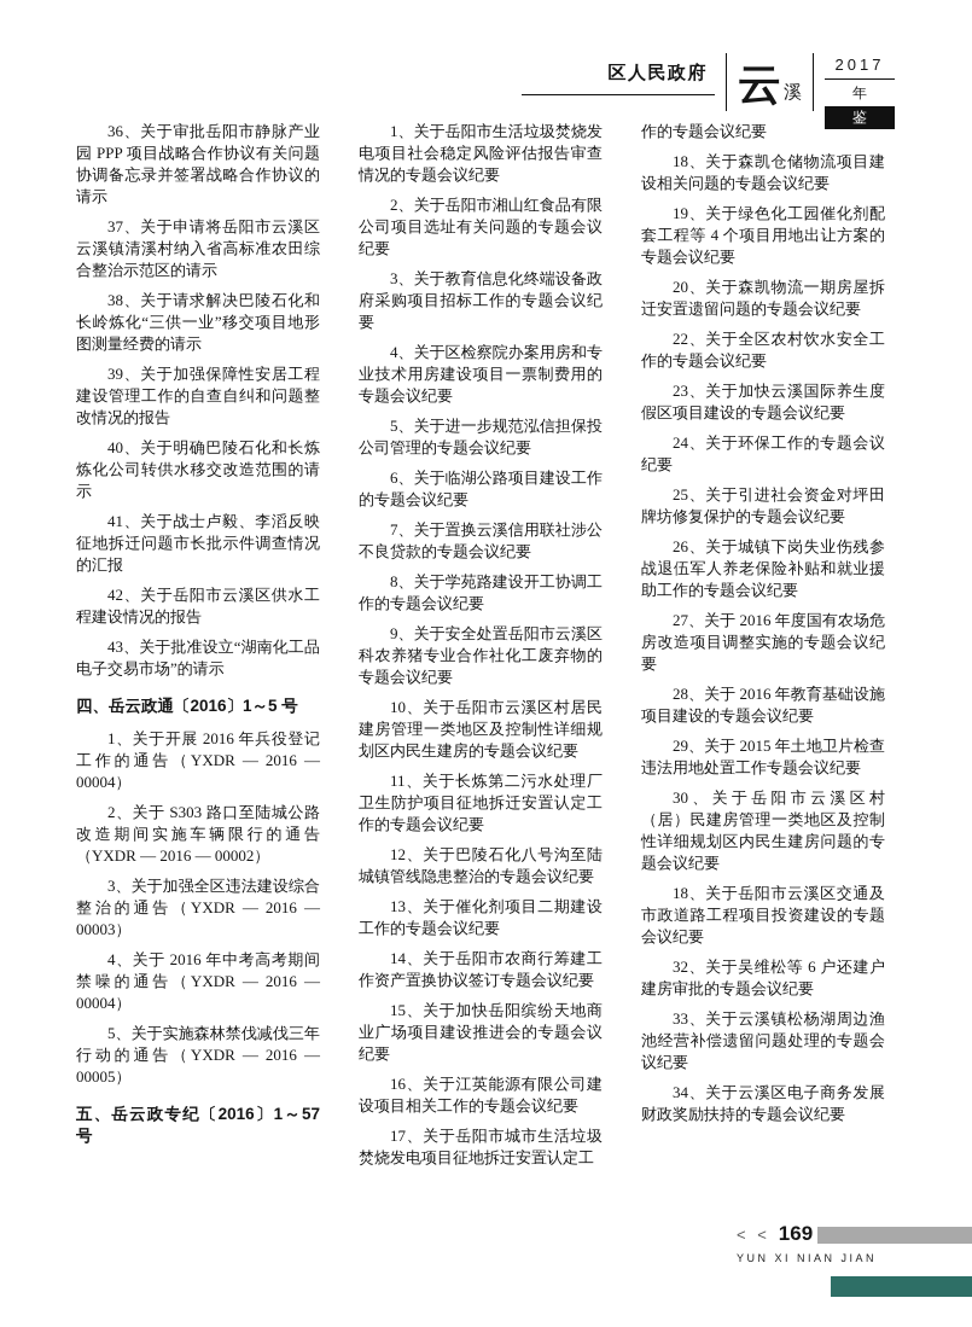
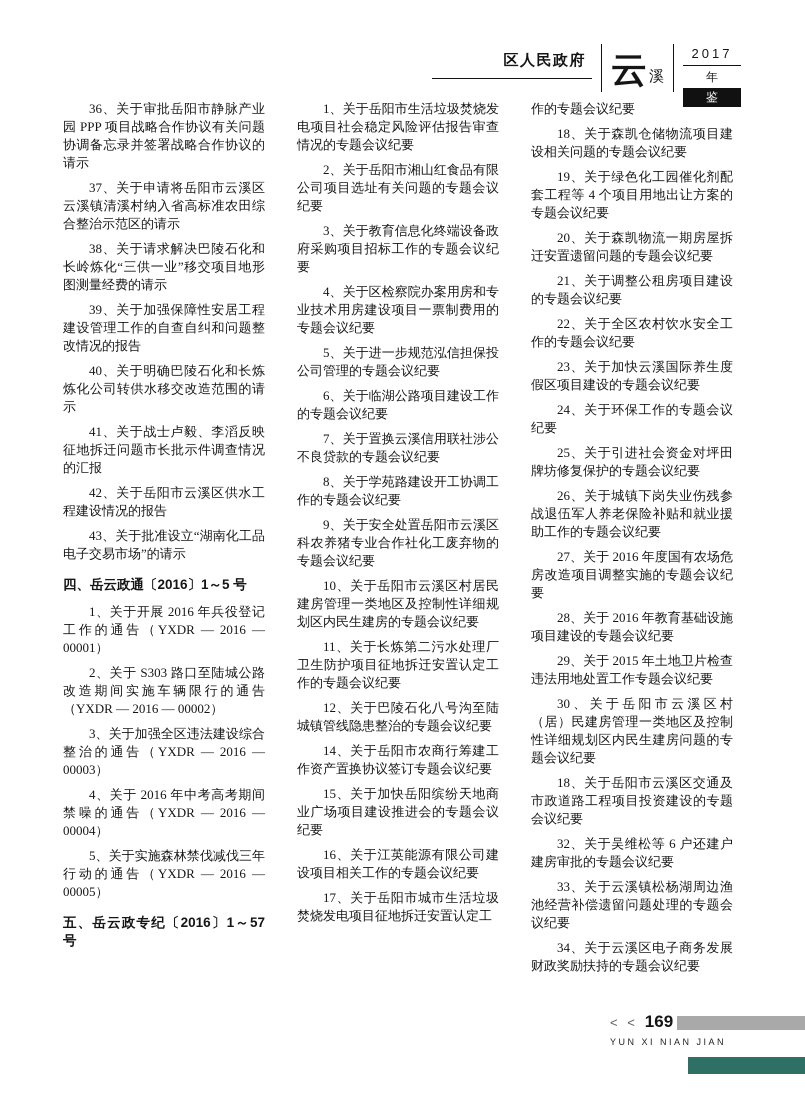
  区人民政府
  云
  溪
  2017
  年
  鉴
  36、关于审批岳阳市静脉产业园 PPP 项目战略合作协议有关问题协调备忘录并签署战略合作协议的请示
  37、关于申请将岳阳市云溪区云溪镇清溪村纳入省高标准农田综合整治示范区的请示
  38、关于请求解决巴陵石化和长岭炼化“三供一业”移交项目地形图测量经费的请示
  39、关于加强保障性安居工程建设管理工作的自查自纠和问题整改情况的报告
  40、关于明确巴陵石化和长炼炼化公司转供水移交改造范围的请示
  41、关于战士卢毅、李滔反映征地拆迁问题市长批示件调查情况的汇报
  42、关于岳阳市云溪区供水工程建设情况的报告
  43、关于批准设立“湖南化工品电子交易市场”的请示
  四、岳云政通〔2016〕1～5 号
- 1、关于开展 2016 年兵役登记工作的通告（YXDR — 2016 — 00004）
+ 1、关于开展 2016 年兵役登记工作的通告（YXDR — 2016 — 00001）
  2、关于 S303 路口至陆城公路改造期间实施车辆限行的通告（YXDR — 2016 — 00002）
  3、关于加强全区违法建设综合整治的通告（YXDR — 2016 — 00003）
  4、关于 2016 年中考高考期间禁噪的通告（YXDR — 2016 — 00004）
  5、关于实施森林禁伐减伐三年行动的通告（YXDR — 2016 — 00005）
  五、岳云政专纪〔2016〕1～57 号
  1、关于岳阳市生活垃圾焚烧发电项目社会稳定风险评估报告审查情况的专题会议纪要
  2、关于岳阳市湘山红食品有限公司项目选址有关问题的专题会议纪要
  3、关于教育信息化终端设备政府采购项目招标工作的专题会议纪要
  4、关于区检察院办案用房和专业技术用房建设项目一票制费用的专题会议纪要
  5、关于进一步规范泓信担保投公司管理的专题会议纪要
  6、关于临湖公路项目建设工作的专题会议纪要
  7、关于置换云溪信用联社涉公不良贷款的专题会议纪要
  8、关于学苑路建设开工协调工作的专题会议纪要
  9、关于安全处置岳阳市云溪区科农养猪专业合作社化工废弃物的专题会议纪要
  10、关于岳阳市云溪区村居民建房管理一类地区及控制性详细规划区内民生建房的专题会议纪要
  11、关于长炼第二污水处理厂卫生防护项目征地拆迁安置认定工作的专题会议纪要
  12、关于巴陵石化八号沟至陆城镇管线隐患整治的专题会议纪要
- 13、关于催化剂项目二期建设工作的专题会议纪要
  14、关于岳阳市农商行筹建工作资产置换协议签订专题会议纪要
  15、关于加快岳阳缤纷天地商业广场项目建设推进会的专题会议纪要
  16、关于江英能源有限公司建设项目相关工作的专题会议纪要
  17、关于岳阳市城市生活垃圾焚烧发电项目征地拆迁安置认定工
  作的专题会议纪要
  18、关于森凯仓储物流项目建设相关问题的专题会议纪要
  19、关于绿色化工园催化剂配套工程等 4 个项目用地出让方案的专题会议纪要
  20、关于森凯物流一期房屋拆迁安置遗留问题的专题会议纪要
+ 21、关于调整公租房项目建设的专题会议纪要
  22、关于全区农村饮水安全工作的专题会议纪要
  23、关于加快云溪国际养生度假区项目建设的专题会议纪要
  24、关于环保工作的专题会议纪要
  25、关于引进社会资金对坪田牌坊修复保护的专题会议纪要
  26、关于城镇下岗失业伤残参战退伍军人养老保险补贴和就业援助工作的专题会议纪要
  27、关于 2016 年度国有农场危房改造项目调整实施的专题会议纪要
  28、关于 2016 年教育基础设施项目建设的专题会议纪要
  29、关于 2015 年土地卫片检查违法用地处置工作专题会议纪要
  30、关于岳阳市云溪区村（居）民建房管理一类地区及控制性详细规划区内民生建房问题的专题会议纪要
  18、关于岳阳市云溪区交通及市政道路工程项目投资建设的专题会议纪要
  32、关于吴维松等 6 户还建户建房审批的专题会议纪要
  33、关于云溪镇松杨湖周边渔池经营补偿遗留问题处理的专题会议纪要
  34、关于云溪区电子商务发展财政奖励扶持的专题会议纪要
  < <
  169
  YUN XI NIAN JIAN
